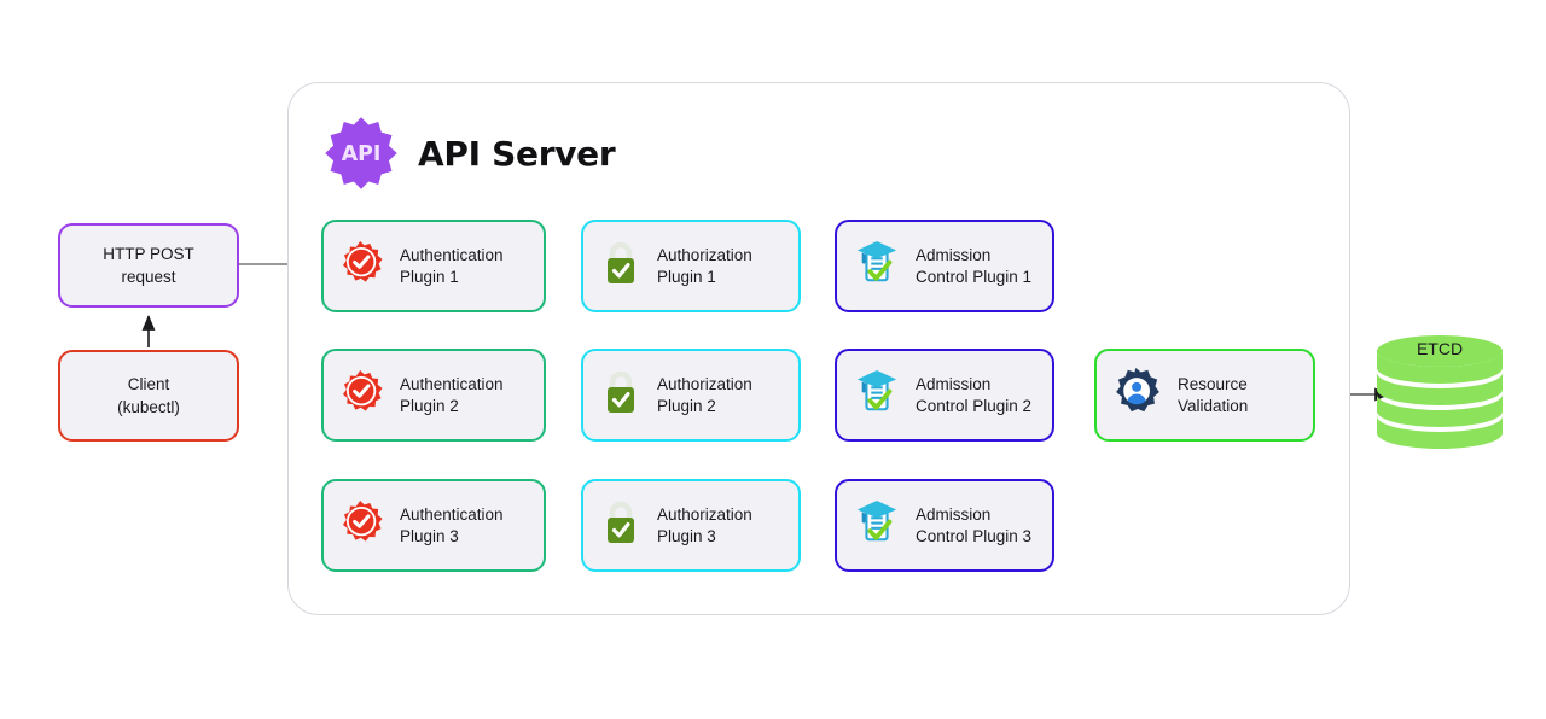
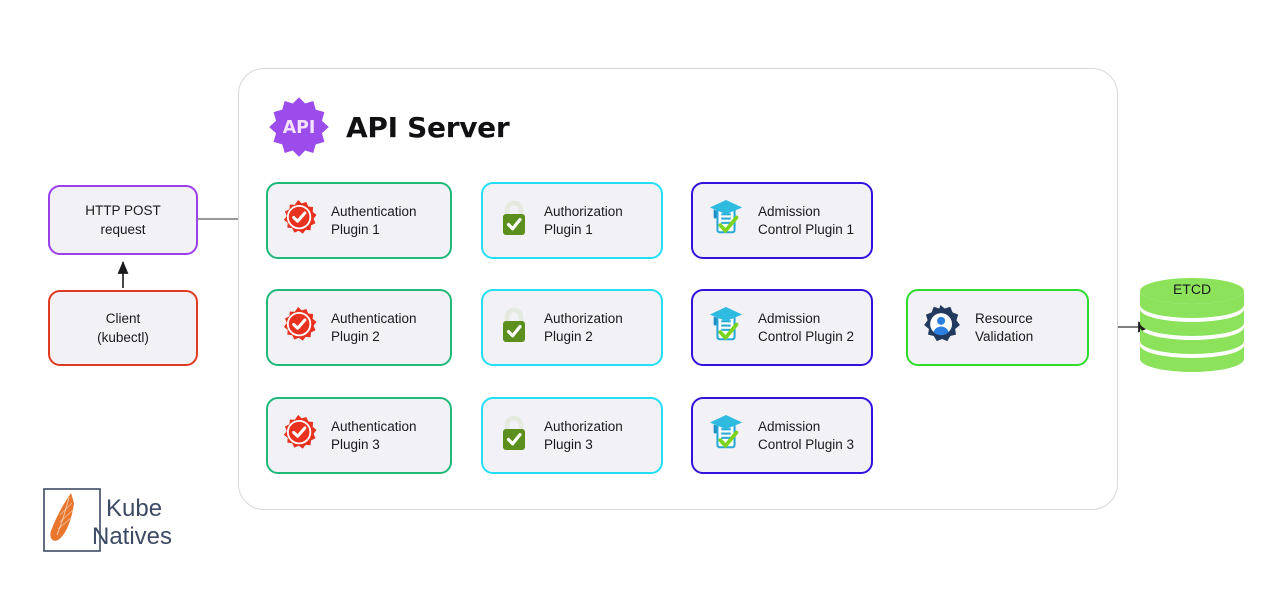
  API
  API Server
  HTTP POST
  request
  Client
  (kubectl)
  Authentication
  Plugin 1
  Authentication
  Plugin 2
  Authentication
  Plugin 3
  Authorization
  Plugin 1
  Authorization
  Plugin 2
  Authorization
  Plugin 3
  Admission
  Control Plugin 1
  Admission
  Control Plugin 2
  Admission
  Control Plugin 3
  Resource
  Validation
  ETCD
+ Kube
+ Natives
